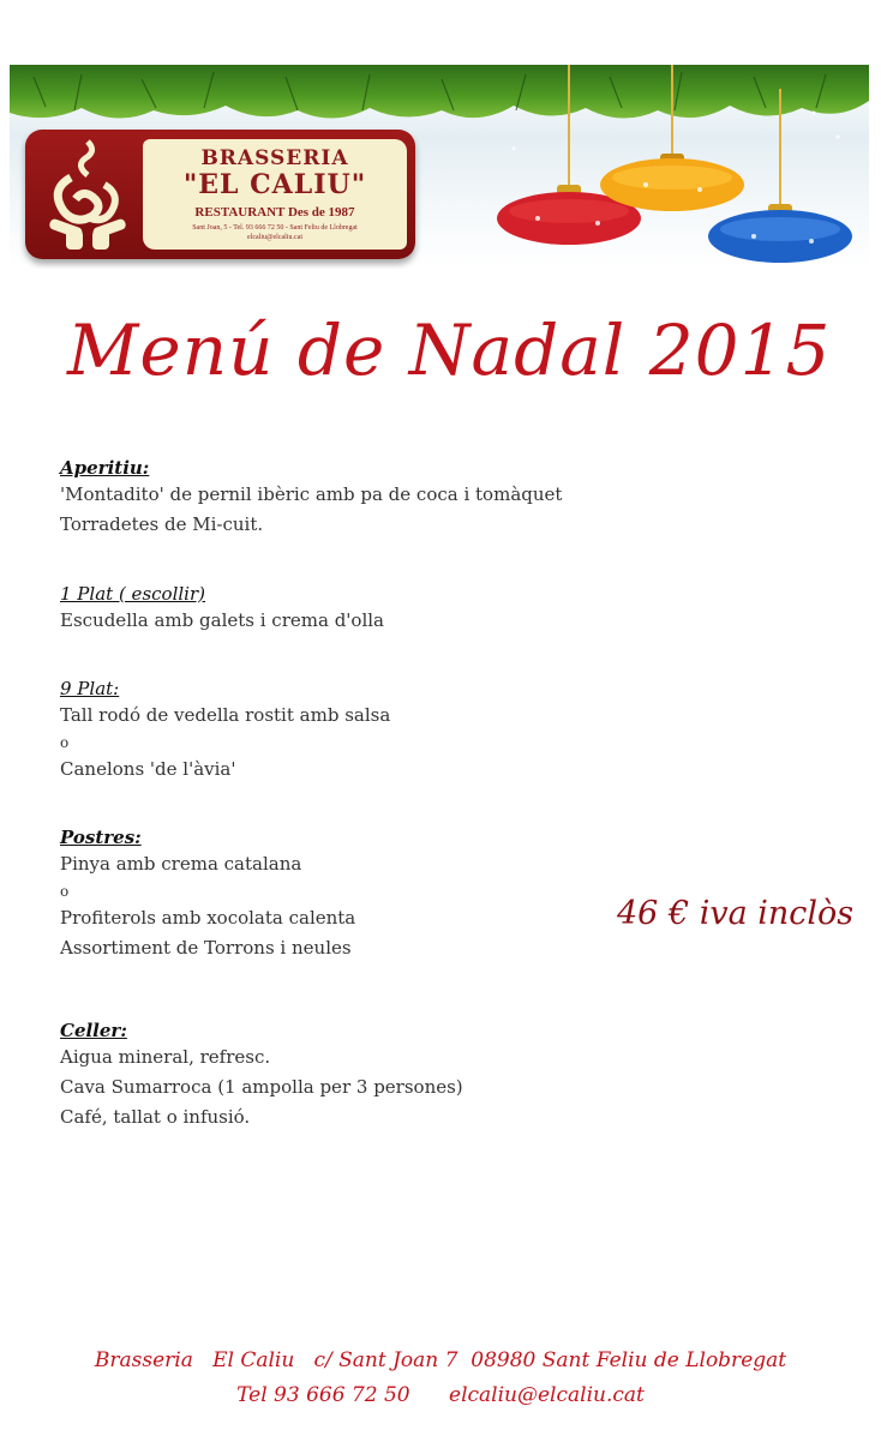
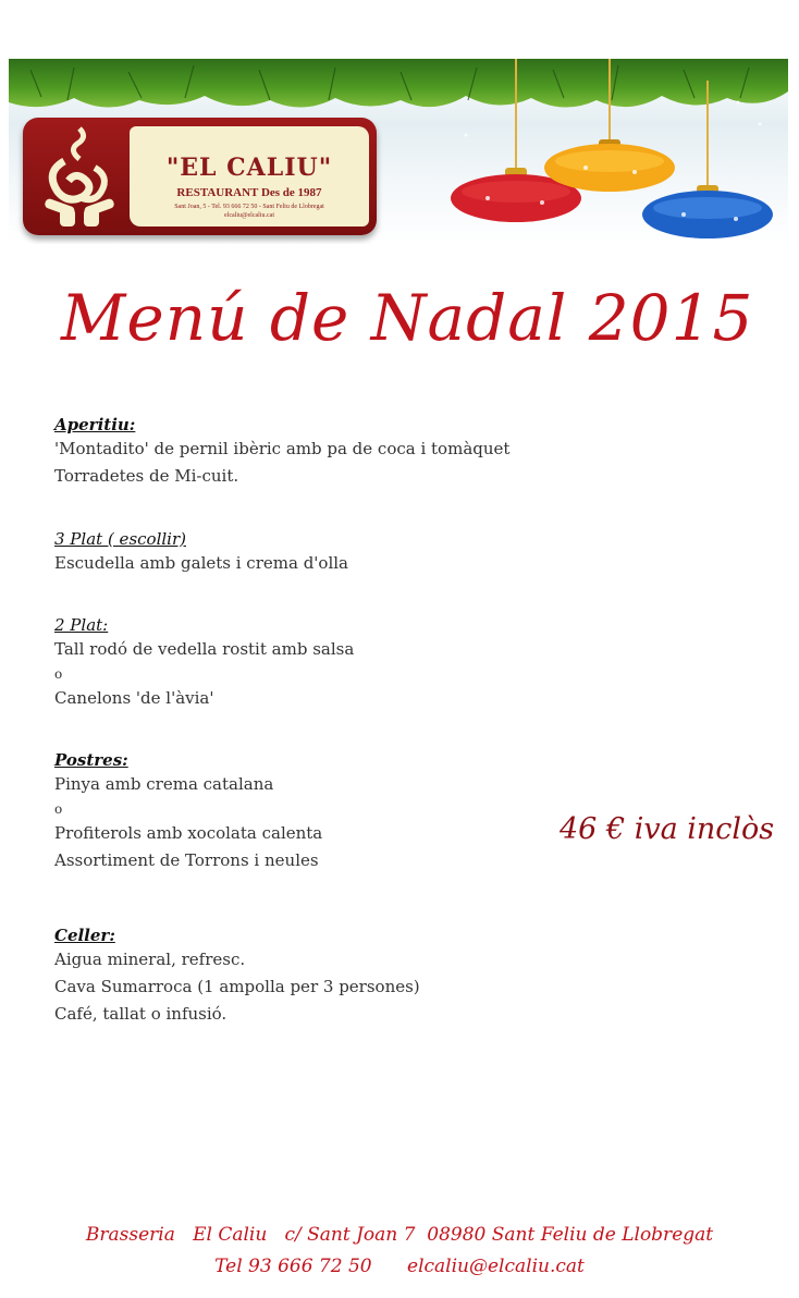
- BRASSERIA
  "EL CALIU"
  RESTAURANT Des de 1987
  Menú de Nadal 2015
  Aperitiu:
  'Montadito' de pernil ibèric amb pa de coca i tomàquet
  Torradetes de Mi-cuit.
- 1 Plat ( escollir)
+ 3 Plat ( escollir)
  Escudella amb galets i crema d'olla
- 9 Plat:
+ 2 Plat:
  Tall rodó de vedella rostit amb salsa
  o
  Canelons 'de l'àvia'
  Postres:
  Pinya amb crema catalana
  o
  Profiterols amb xocolata calenta
  Assortiment de Torrons i neules
  Celler:
  Aigua mineral, refresc.
  Cava Sumarroca (1 ampolla per 3 persones)
  Café, tallat o infusió.
  46 € iva inclòs
  Brasseria El Caliu c/ Sant Joan 7 08980 Sant Feliu de Llobregat
  Tel 93 666 72 50 elcaliu@elcaliu.cat
